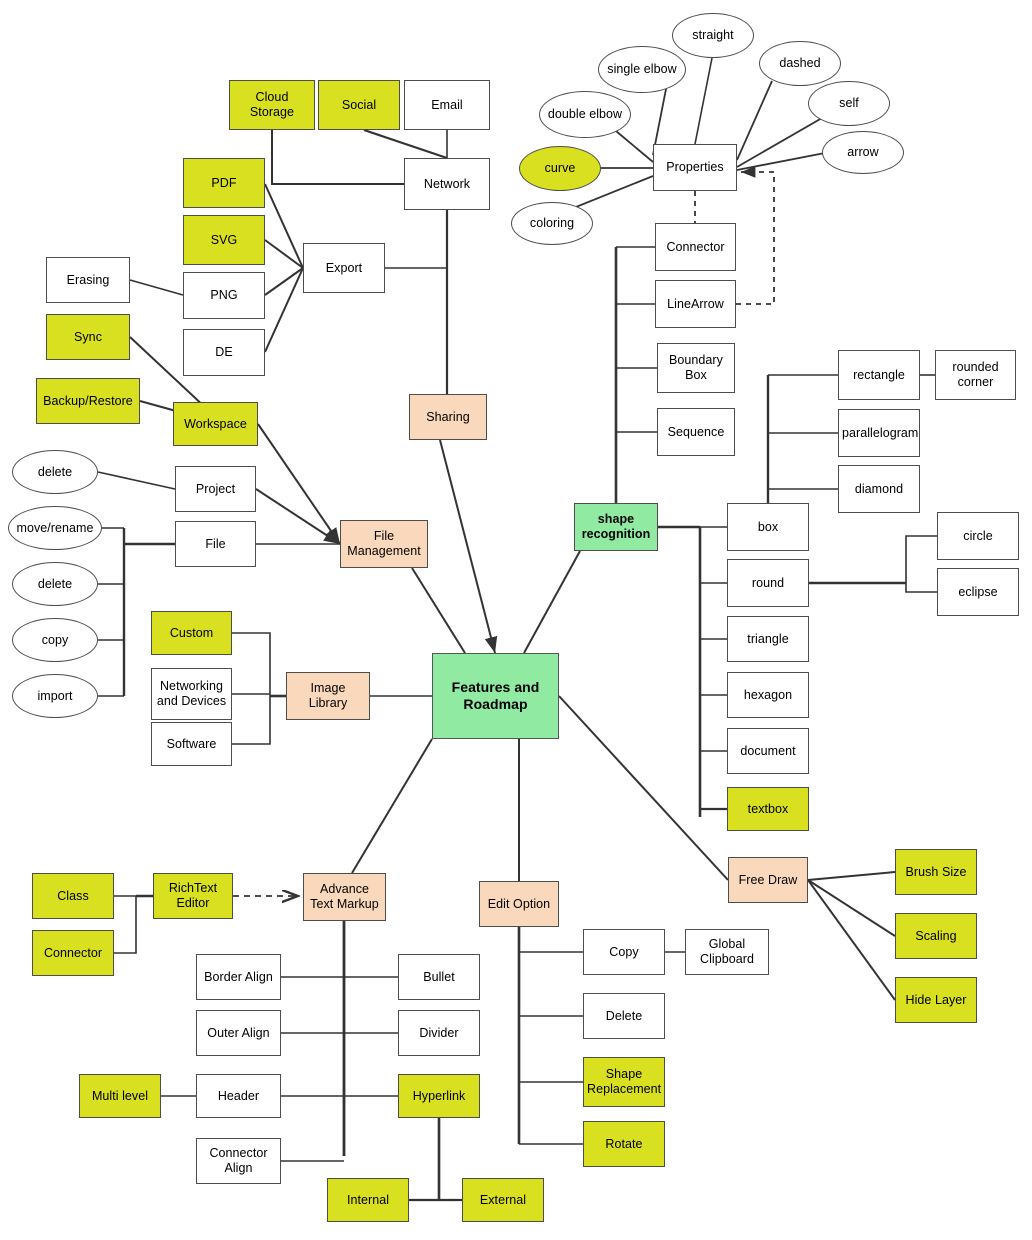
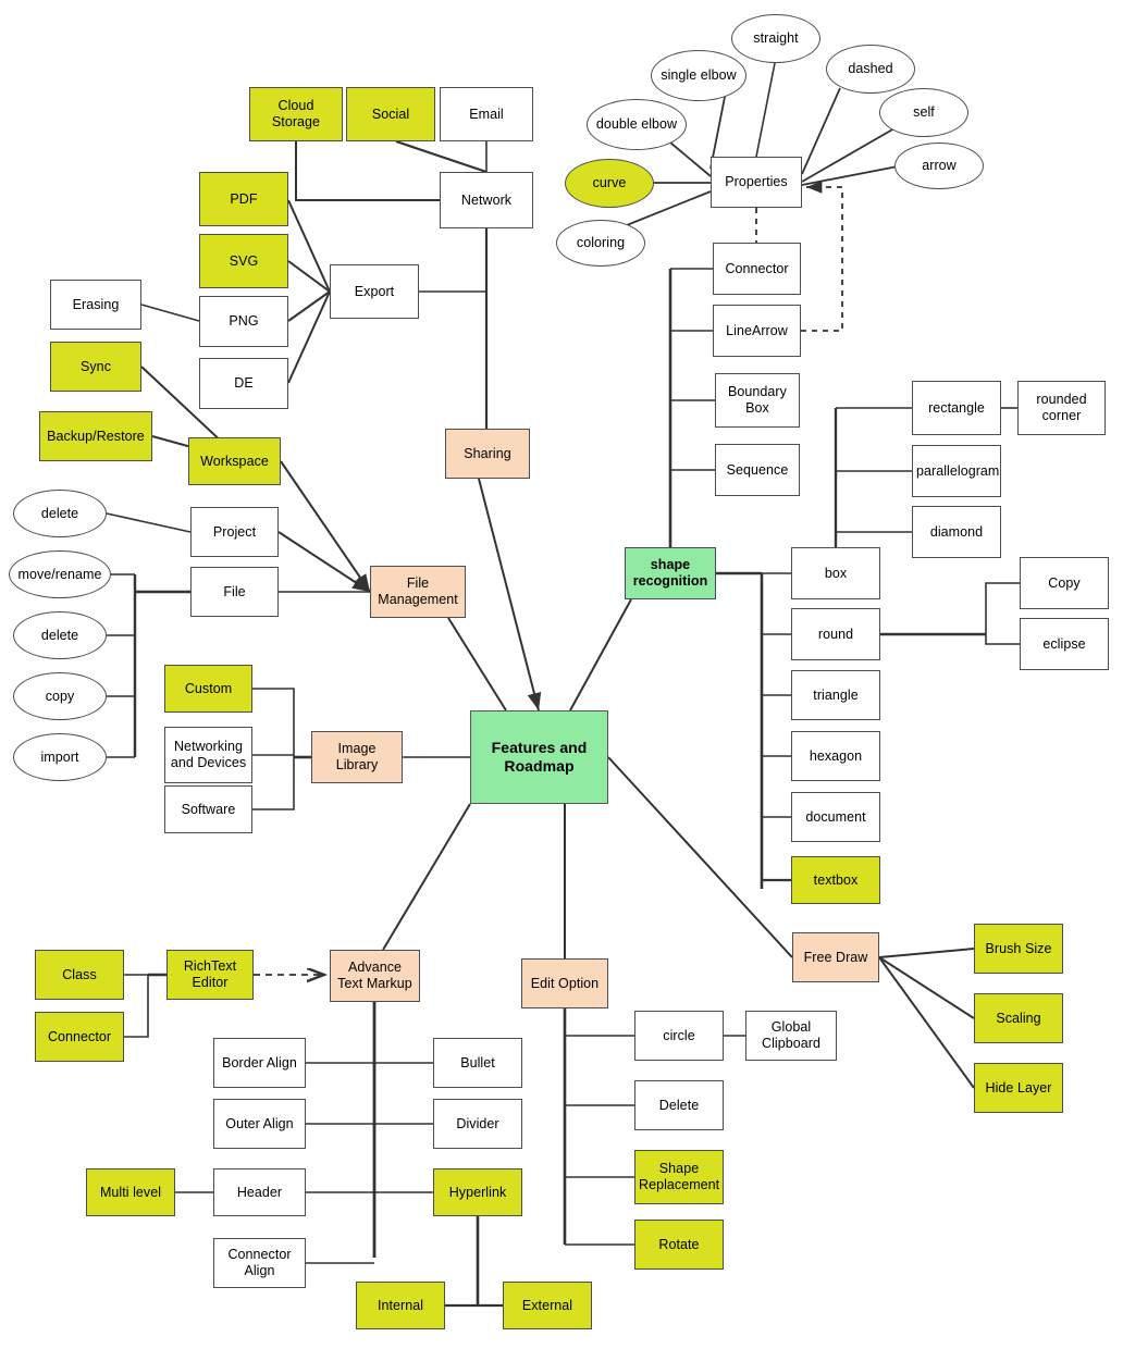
  Cloud Storage
  Social
  Email
  Network
  PDF
  SVG
  PNG
  DE
  Export
  Erasing
  Sync
  Backup/Restore
  Workspace
  Sharing
  delete
  move/rename
  delete
  copy
  import
  Project
  File
  File Management
  Custom
  Networking and Devices
  Software
  Image Library
  Features and Roadmap
  straight
  single elbow
  double elbow
  dashed
  self
  arrow
  curve
  coloring
  Properties
  Connector
  LineArrow
  Boundary Box
  Sequence
  shape recognition
  rectangle
  rounded corner
  parallelogram
  diamond
  box
  round
  triangle
  hexagon
  document
  textbox
- circle
+ Copy
  eclipse
  Free Draw
  Brush Size
  Scaling
  Hide Layer
  Edit Option
- Copy
+ circle
  Global Clipboard
  Delete
  Shape Replacement
  Rotate
  Advance Text Markup
  RichText Editor
  Class
  Connector
  Border Align
  Outer Align
  Header
  Connector Align
  Multi level
  Bullet
  Divider
  Hyperlink
  Internal
  External
